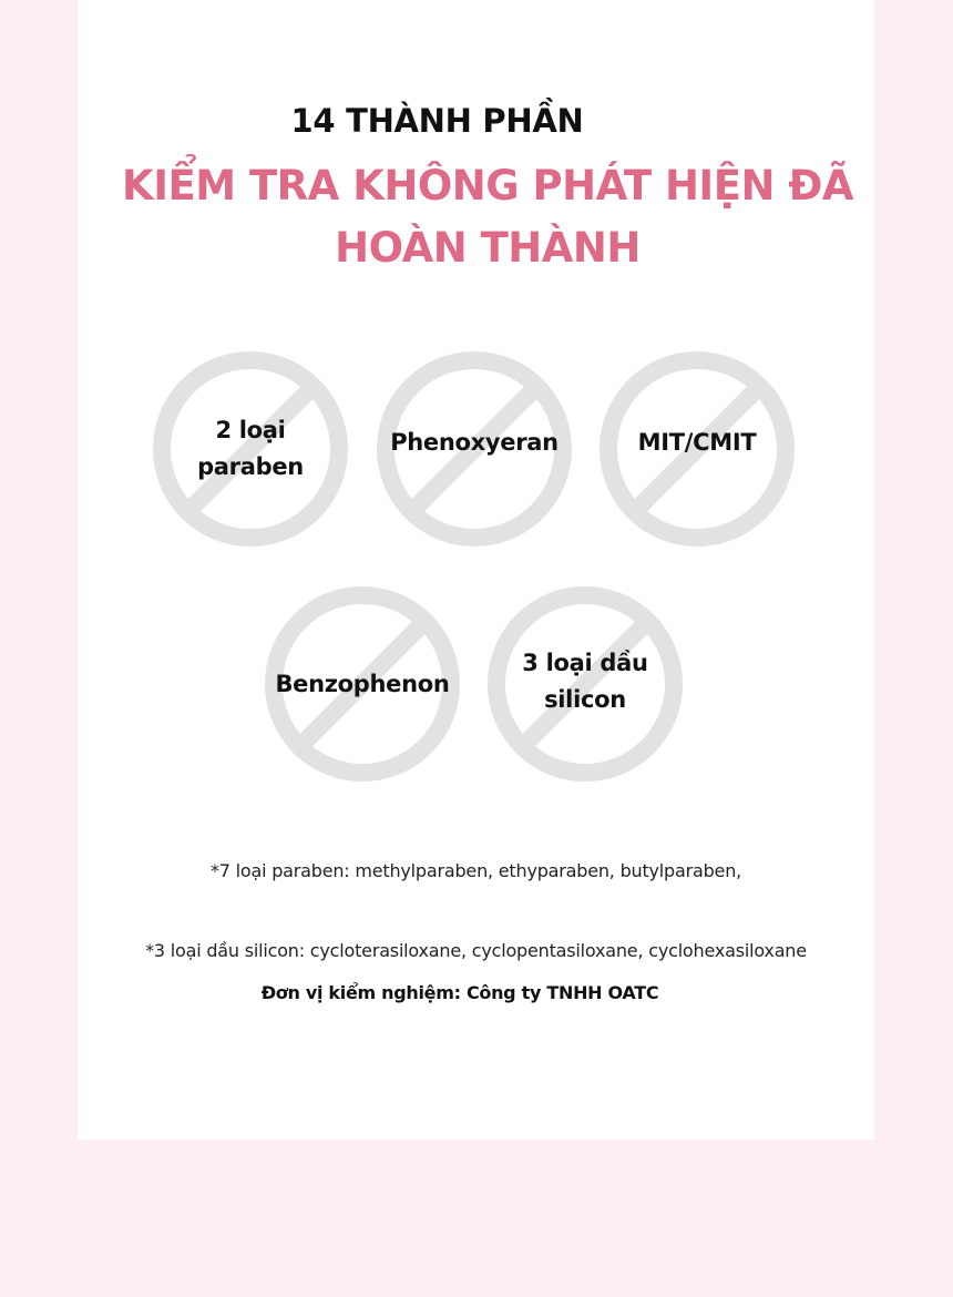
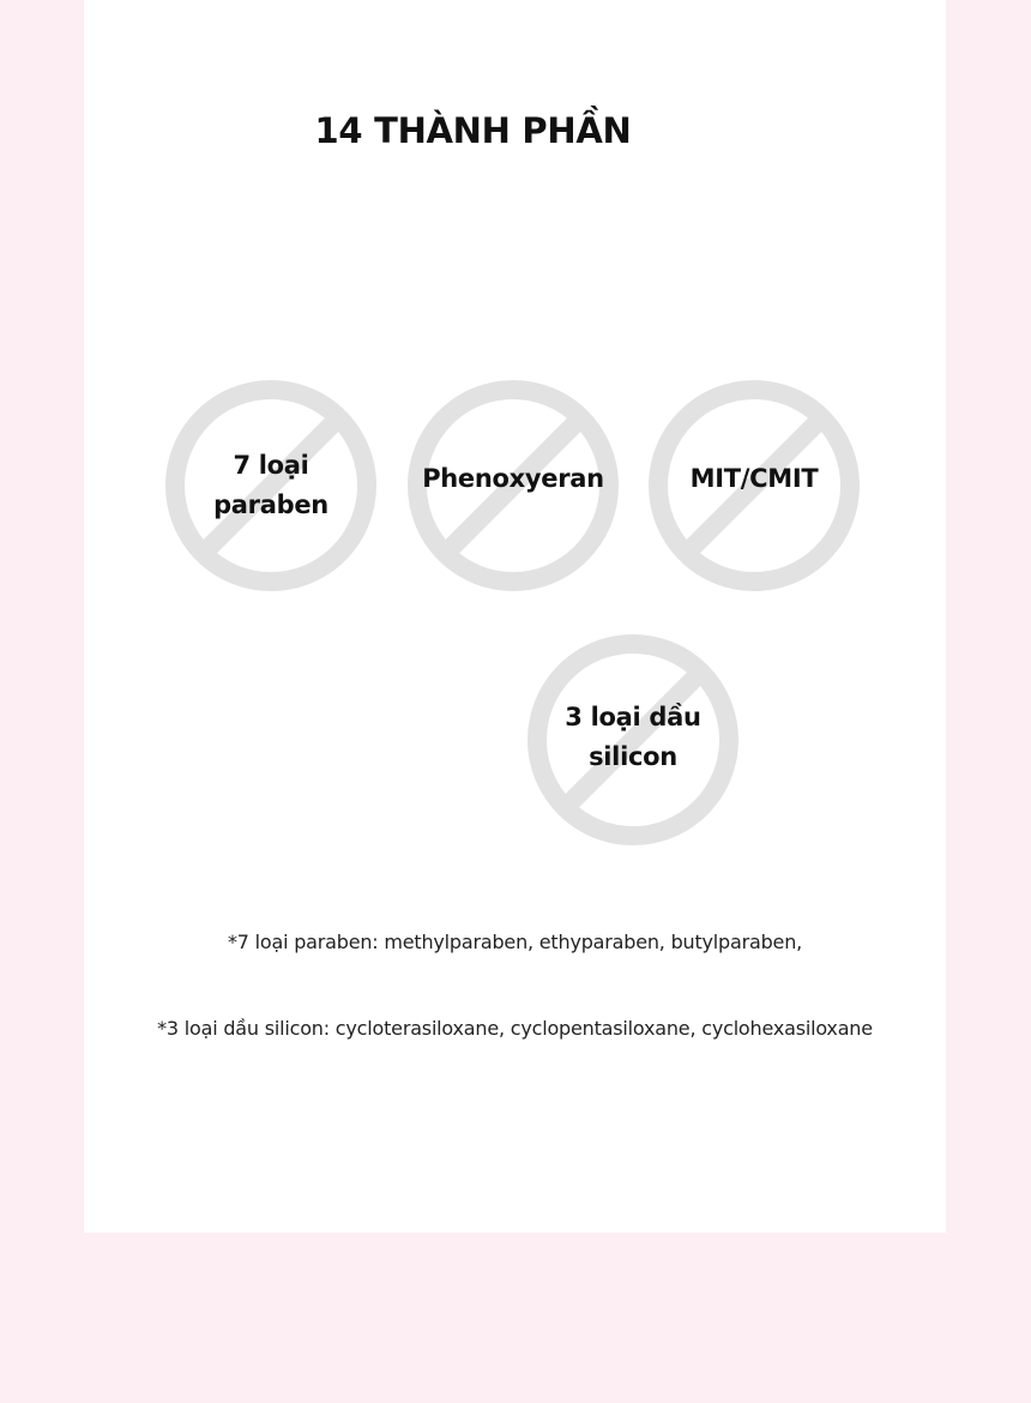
  14 THÀNH PHẦN
- KIỂM TRA KHÔNG PHÁT HIỆN ĐÃ HOÀN THÀNH
- 2 loại paraben
+ 7 loại paraben
  Phenoxyeran
  MIT/CMIT
- Benzophenon
  3 loại dầu silicon
  *7 loại paraben: methylparaben, ethyparaben, butylparaben,
  *3 loại dầu silicon: cycloterasiloxane, cyclopentasiloxane, cyclohexasiloxane
- Đơn vị kiểm nghiệm: Công ty TNHH OATC
